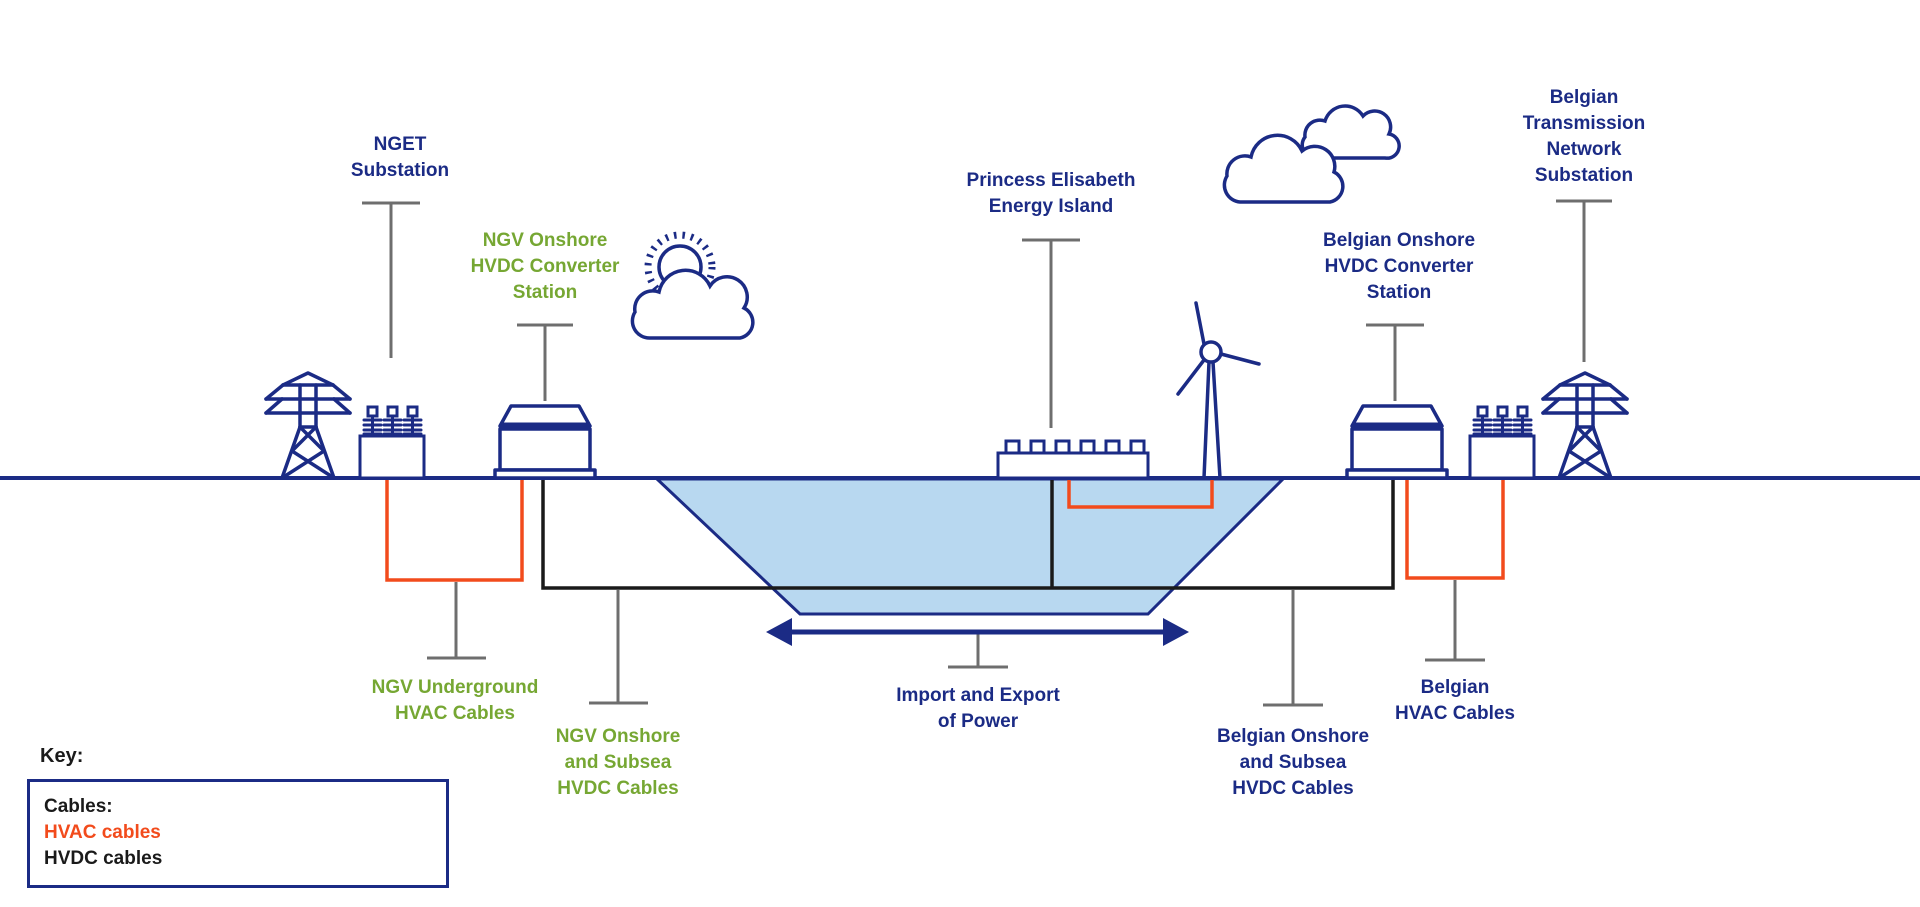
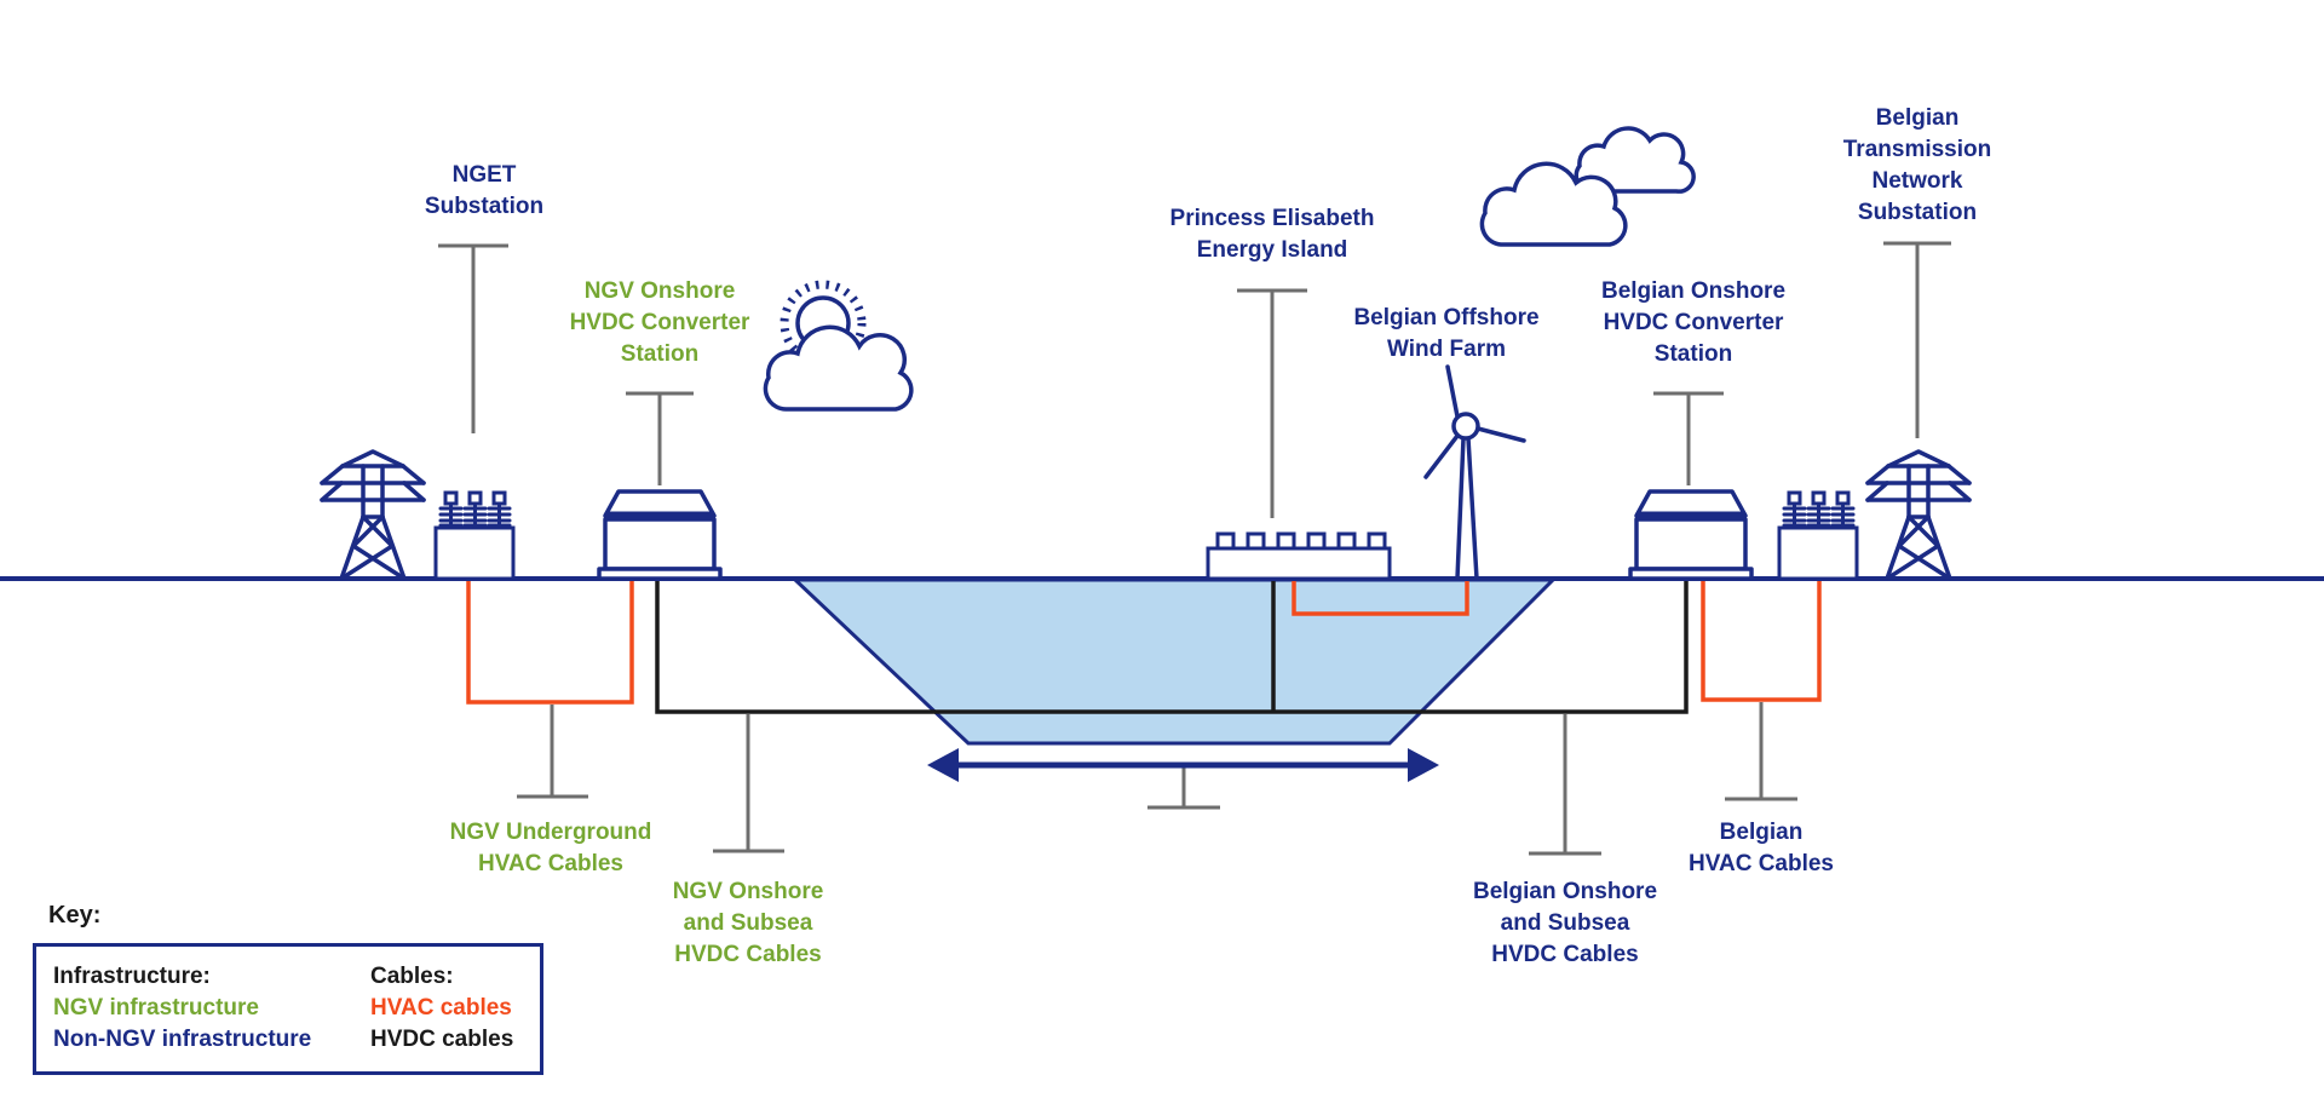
  NGET
  Substation
  NGV Onshore
  HVDC Converter
  Station
  Princess Elisabeth
  Energy Island
+ Belgian Offshore
+ Wind Farm
  Belgian Onshore
  HVDC Converter
  Station
  Belgian
  Transmission
  Network
  Substation
  NGV Underground
  HVAC Cables
  NGV Onshore
  and Subsea
  HVDC Cables
- Import and Export
- of Power
  Belgian Onshore
  and Subsea
  HVDC Cables
  Belgian
  HVAC Cables
  Key:
+ Infrastructure:
+ NGV infrastructure
+ Non-NGV infrastructure
  Cables:
  HVAC cables
  HVDC cables
